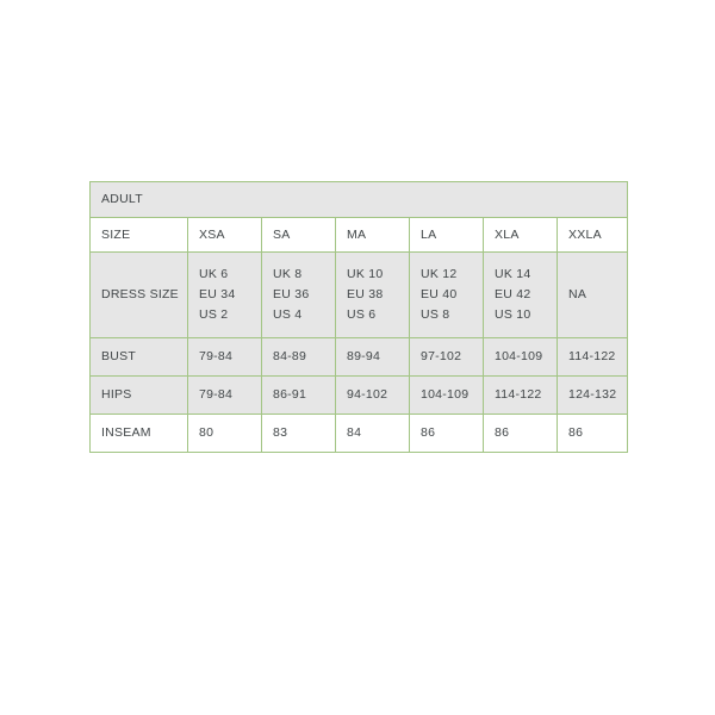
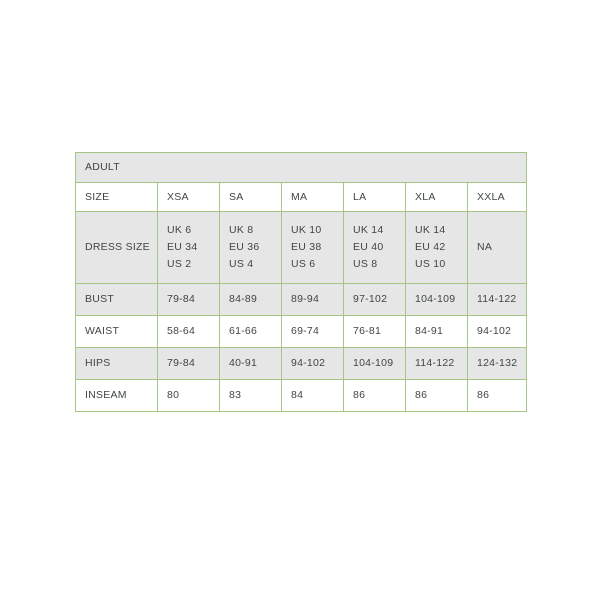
  ADULT
  SIZE	XSA	SA	MA	LA	XLA	XXLA
- DRESS SIZE	UK 6 EU 34 US 2	UK 8 EU 36 US 4	UK 10 EU 38 US 6	UK 12 EU 40 US 8	UK 14 EU 42 US 10	NA
+ DRESS SIZE	UK 6 EU 34 US 2	UK 8 EU 36 US 4	UK 10 EU 38 US 6	UK 14 EU 40 US 8	UK 14 EU 42 US 10	NA
  BUST	79-84	84-89	89-94	97-102	104-109	114-122
+ WAIST	58-64	61-66	69-74	76-81	84-91	94-102
- HIPS	79-84	86-91	94-102	104-109	114-122	124-132
+ HIPS	79-84	40-91	94-102	104-109	114-122	124-132
  INSEAM	80	83	84	86	86	86
